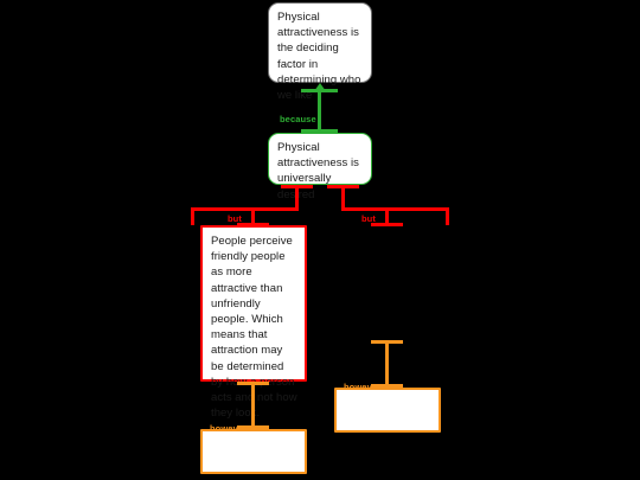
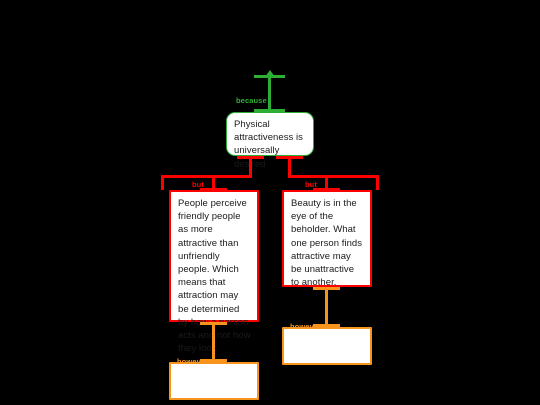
- Physical attractiveness is the deciding factor in determining who we like
  because
  Physical attractiveness is universally desred
  but
  but
  People perceive friendly people as more attractive than unfriendly people. Which means that attraction may be determined by hoerson acts an not how they loo.
+ Beauty is in the eye of the beholder. What one person finds attractive may be unattractive to another.
